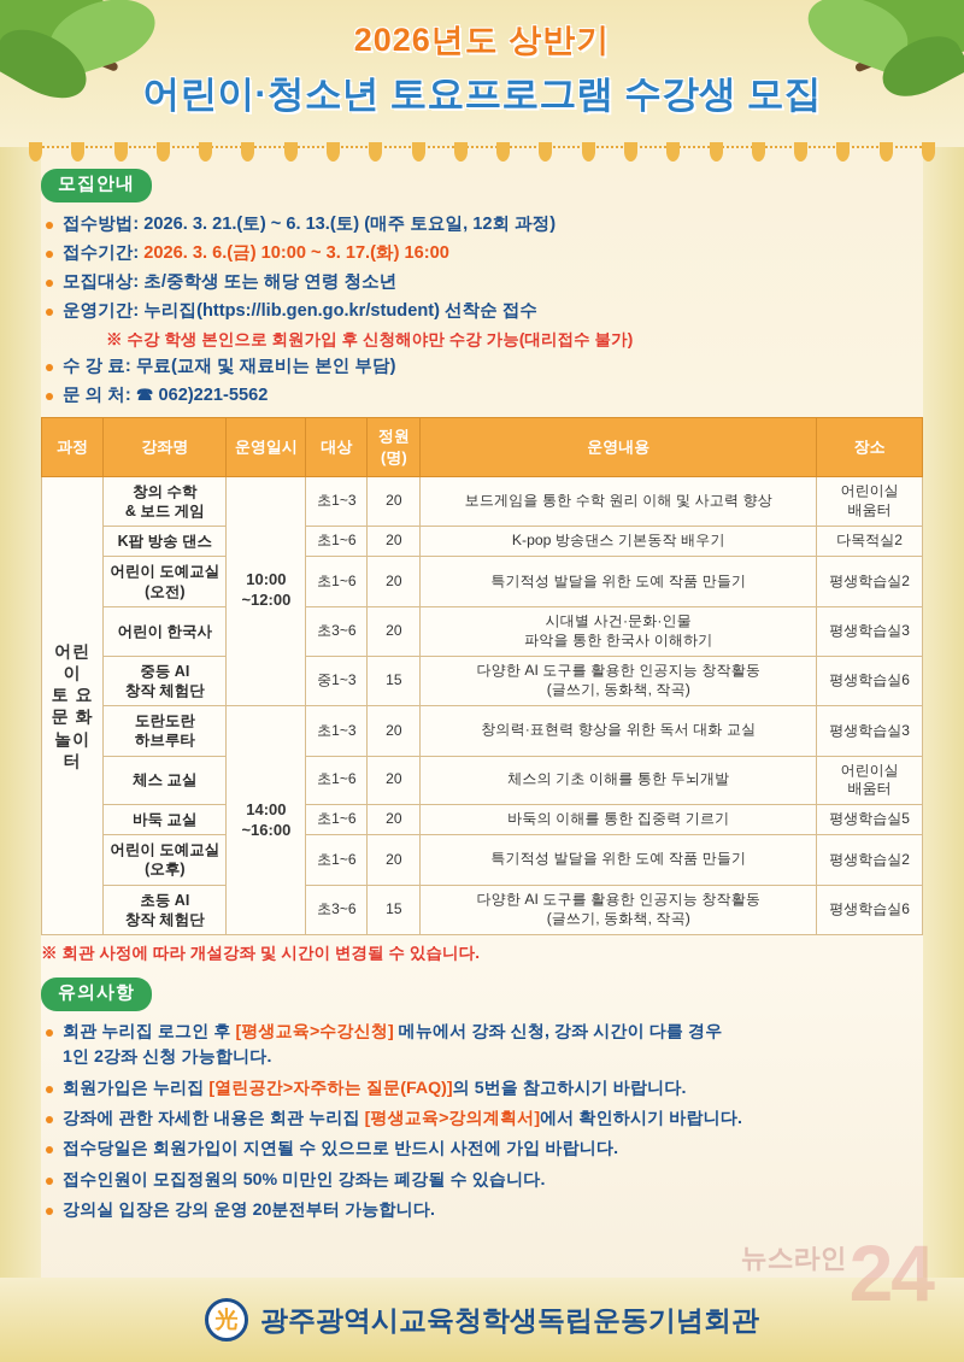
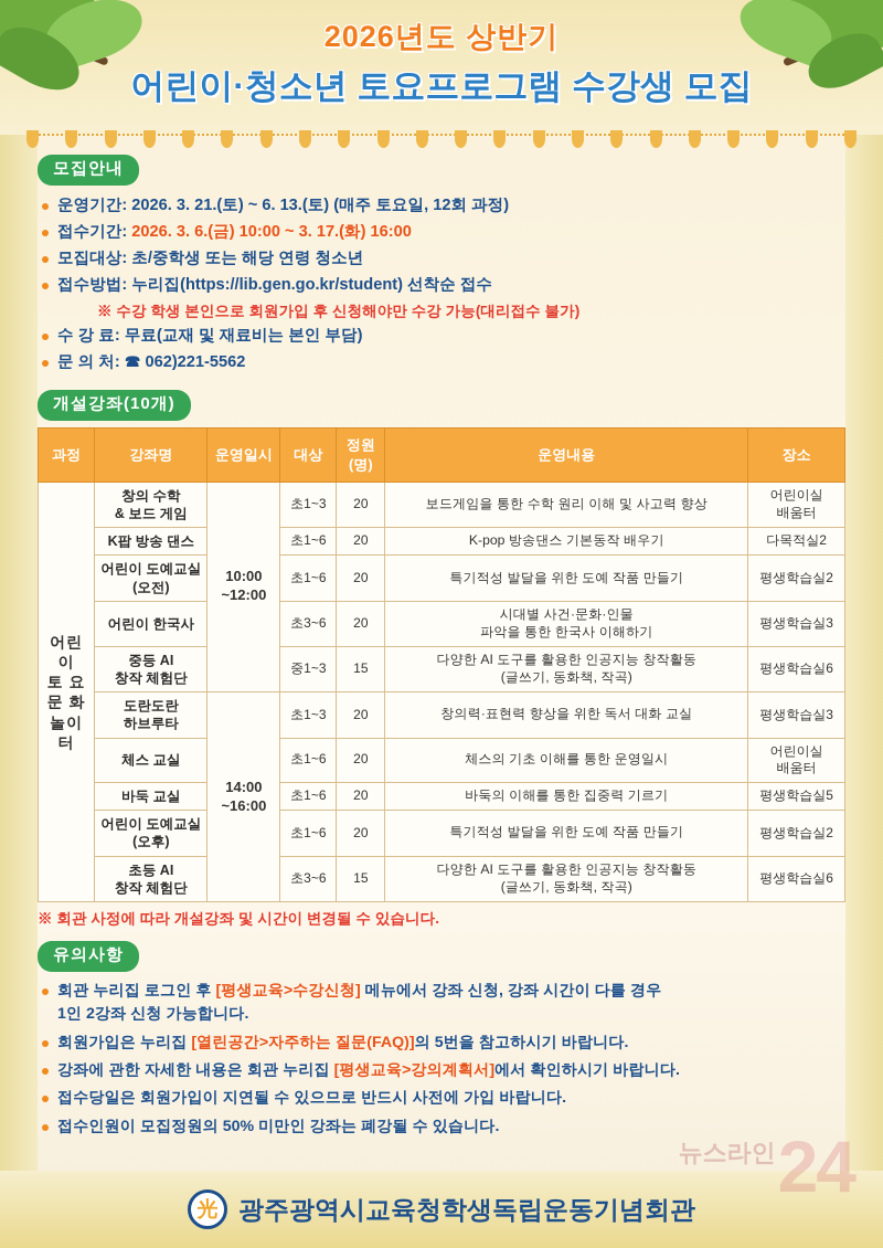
  2026년도 상반기
  어린이·청소년 토요프로그램 수강생 모집
  모집안내
- 접수방법: 2026. 3. 21.(토) ~ 6. 13.(토) (매주 토요일, 12회 과정)
+ 운영기간: 2026. 3. 21.(토) ~ 6. 13.(토) (매주 토요일, 12회 과정)
  접수기간: 2026. 3. 6.(금) 10:00 ~ 3. 17.(화) 16:00
  모집대상: 초/중학생 또는 해당 연령 청소년
- 운영기간: 누리집(https://lib.gen.go.kr/student) 선착순 접수
+ 접수방법: 누리집(https://lib.gen.go.kr/student) 선착순 접수
  ※ 수강 학생 본인으로 회원가입 후 신청해야만 수강 가능(대리접수 불가)
  수 강 료: 무료(교재 및 재료비는 본인 부담)
  문 의 처: ☎ 062)221-5562
+ 개설강좌(10개)
  과정	강좌명	운영일시	대상	정원(명)	운영내용	장소
  어린이토 요문 화놀이터	창의 수학& 보드 게임	10:00~12:00	초1~3	20	보드게임을 통한 수학 원리 이해 및 사고력 향상	어린이실배움터
  K팝 방송 댄스	초1~6	20	K-pop 방송댄스 기본동작 배우기	다목적실2
  어린이 도예교실(오전)	초1~6	20	특기적성 발달을 위한 도예 작품 만들기	평생학습실2
  어린이 한국사	초3~6	20	시대별 사건·문화·인물파악을 통한 한국사 이해하기	평생학습실3
  중등 AI창작 체험단	중1~3	15	다양한 AI 도구를 활용한 인공지능 창작활동(글쓰기, 동화책, 작곡)	평생학습실6
  도란도란하브루타	14:00~16:00	초1~3	20	창의력·표현력 향상을 위한 독서 대화 교실	평생학습실3
- 체스 교실	초1~6	20	체스의 기초 이해를 통한 두뇌개발	어린이실배움터
+ 체스 교실	초1~6	20	체스의 기초 이해를 통한 운영일시	어린이실배움터
  바둑 교실	초1~6	20	바둑의 이해를 통한 집중력 기르기	평생학습실5
  어린이 도예교실(오후)	초1~6	20	특기적성 발달을 위한 도예 작품 만들기	평생학습실2
  초등 AI창작 체험단	초3~6	15	다양한 AI 도구를 활용한 인공지능 창작활동(글쓰기, 동화책, 작곡)	평생학습실6
  ※ 회관 사정에 따라 개설강좌 및 시간이 변경될 수 있습니다.
  유의사항
  회관 누리집 로그인 후 [평생교육>수강신청] 메뉴에서 강좌 신청, 강좌 시간이 다를 경우
  1인 2강좌 신청 가능합니다.
  회원가입은 누리집 [열린공간>자주하는 질문(FAQ)]의 5번을 참고하시기 바랍니다.
  강좌에 관한 자세한 내용은 회관 누리집 [평생교육>강의계획서]에서 확인하시기 바랍니다.
  접수당일은 회원가입이 지연될 수 있으므로 반드시 사전에 가입 바랍니다.
  접수인원이 모집정원의 50% 미만인 강좌는 폐강될 수 있습니다.
- 강의실 입장은 강의 운영 20분전부터 가능합니다.
  뉴스라인24
  光
  광주광역시교육청학생독립운동기념회관
